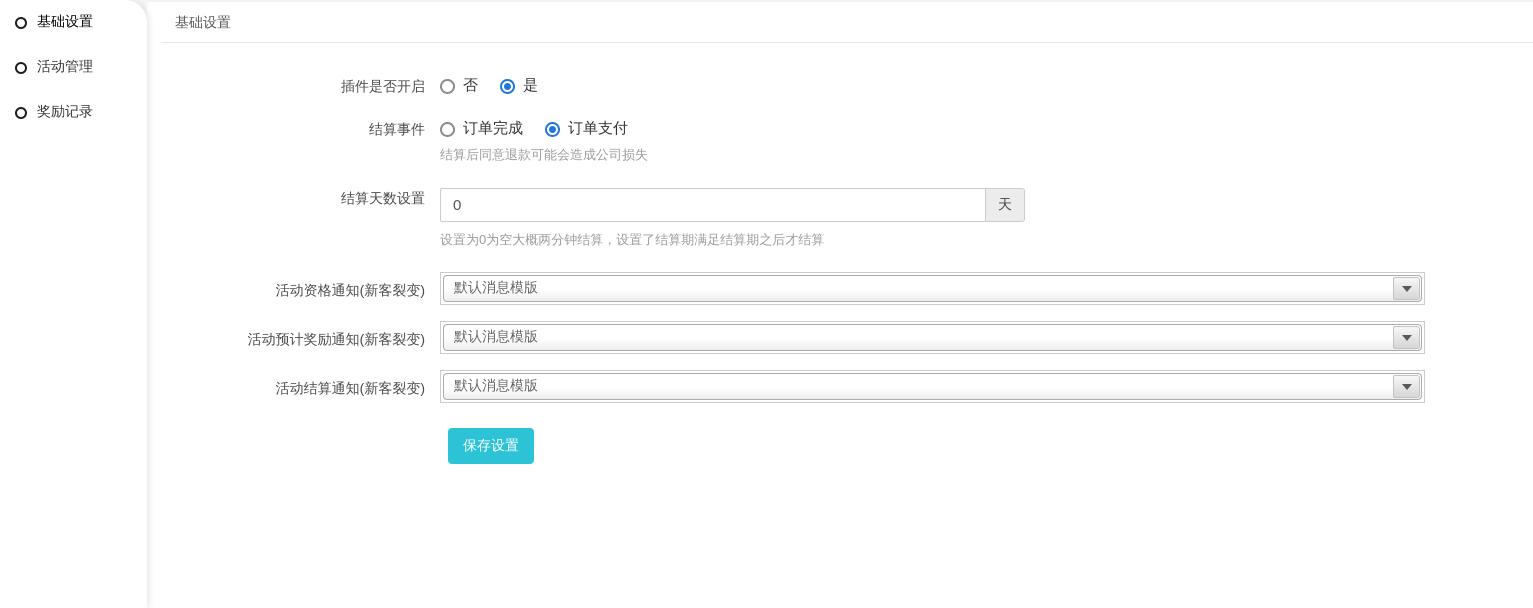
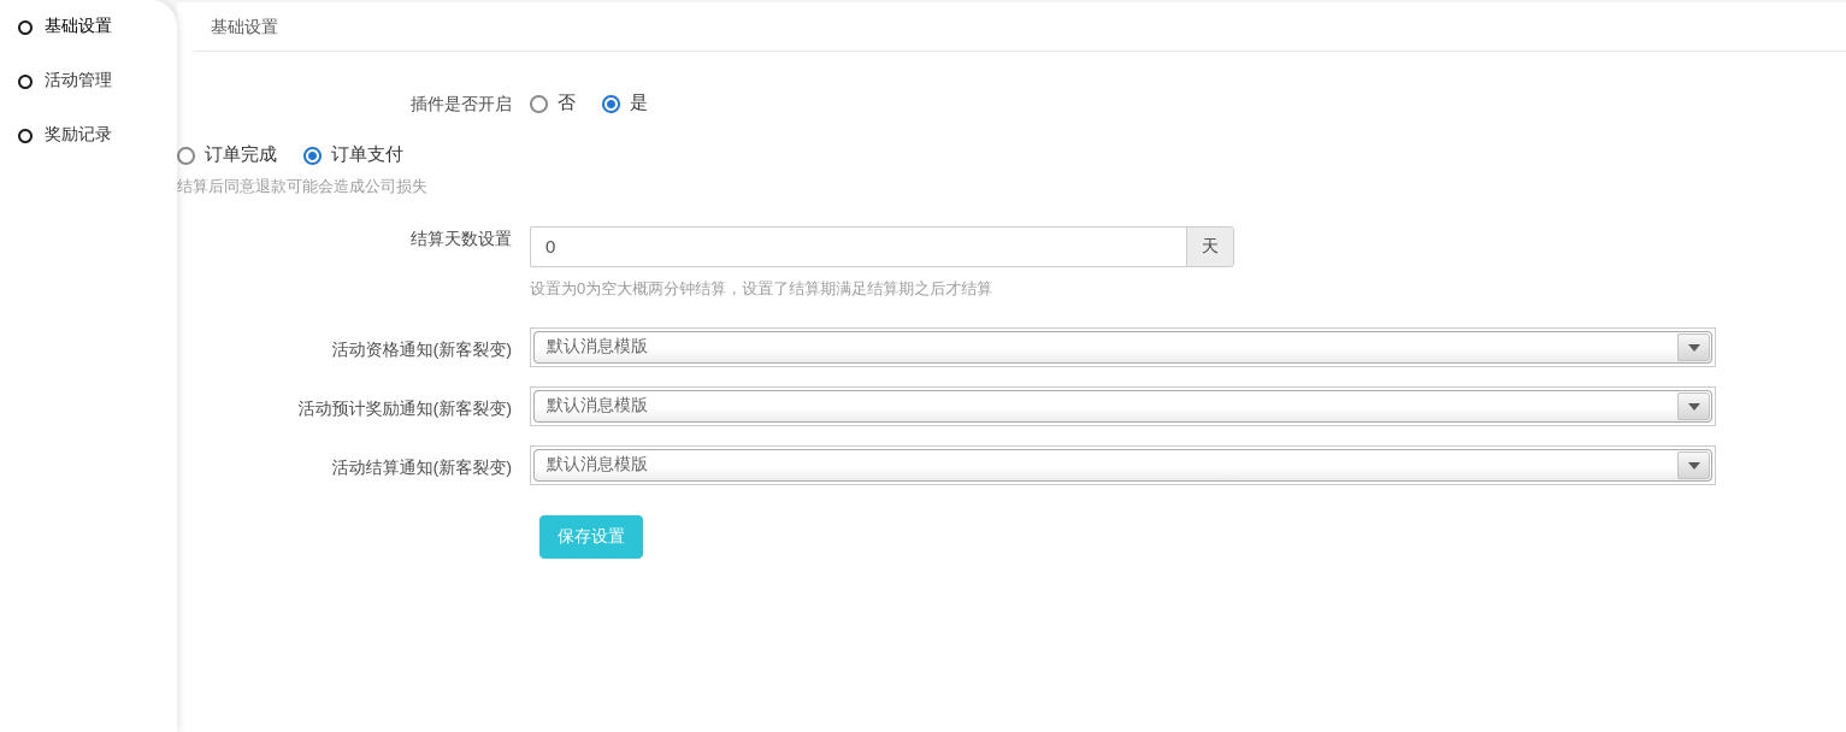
  基础设置
  活动管理
  奖励记录
  基础设置
  插件是否开启
  否
  是
- 结算事件
  订单完成
  订单支付
  结算后同意退款可能会造成公司损失
  结算天数设置
  0
  天
  设置为0为空大概两分钟结算，设置了结算期满足结算期之后才结算
  活动资格通知(新客裂变)
  默认消息模版
  活动预计奖励通知(新客裂变)
  默认消息模版
  活动结算通知(新客裂变)
  默认消息模版
  保存设置
